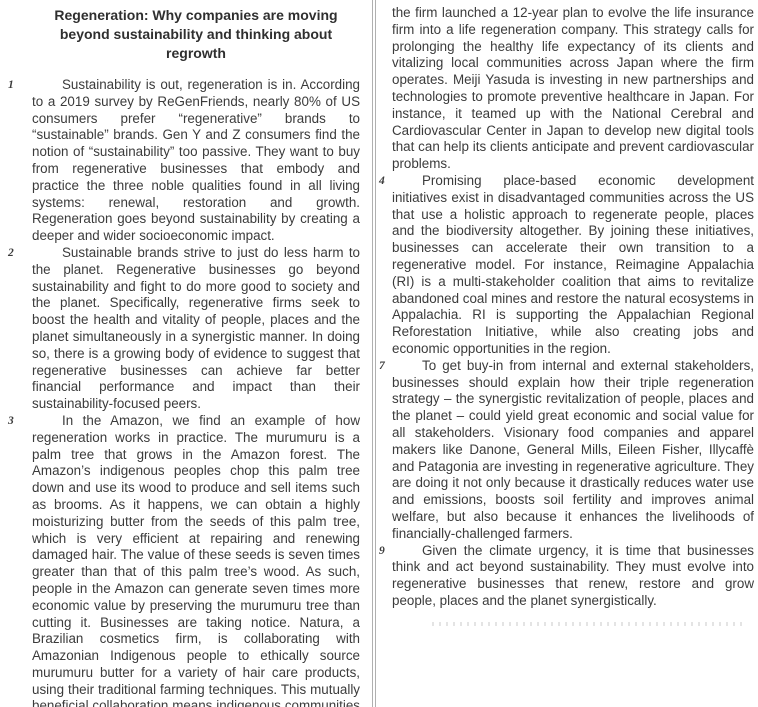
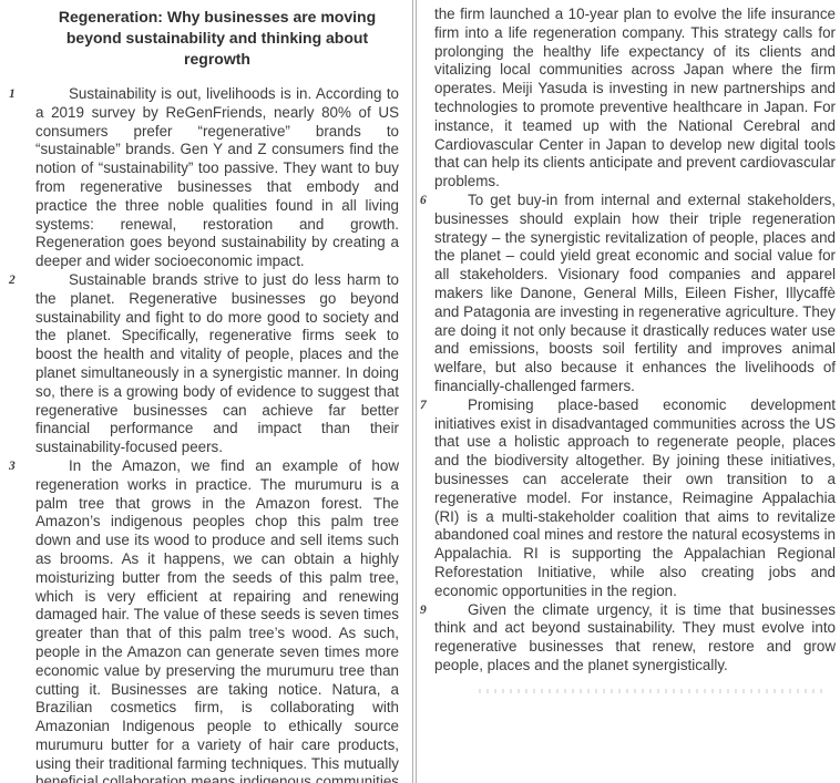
- Regeneration: Why companies are moving beyond sustainability and thinking about regrowth
+ Regeneration: Why businesses are moving beyond sustainability and thinking about regrowth
  1
- Sustainability is out, regeneration is in. According to a 2019 survey by ReGenFriends, nearly 80% of US consumers prefer “regenerative” brands to “sustainable” brands. Gen Y and Z consumers find the notion of “sustainability” too passive. They want to buy from regenerative businesses that embody and practice the three noble qualities found in all living systems: renewal, restoration and growth. Regeneration goes beyond sustainability by creating a deeper and wider socioeconomic impact.
+ Sustainability is out, livelihoods is in. According to a 2019 survey by ReGenFriends, nearly 80% of US consumers prefer “regenerative” brands to “sustainable” brands. Gen Y and Z consumers find the notion of “sustainability” too passive. They want to buy from regenerative businesses that embody and practice the three noble qualities found in all living systems: renewal, restoration and growth. Regeneration goes beyond sustainability by creating a deeper and wider socioeconomic impact.
  2
  Sustainable brands strive to just do less harm to the planet. Regenerative businesses go beyond sustainability and fight to do more good to society and the planet. Specifically, regenerative firms seek to boost the health and vitality of people, places and the planet simultaneously in a synergistic manner. In doing so, there is a growing body of evidence to suggest that regenerative businesses can achieve far better financial performance and impact than their sustainability-focused peers.
  3
  In the Amazon, we find an example of how regeneration works in practice. The murumuru is a palm tree that grows in the Amazon forest. The Amazon’s indigenous peoples chop this palm tree down and use its wood to produce and sell items such as brooms. As it happens, we can obtain a highly moisturizing butter from the seeds of this palm tree, which is very efficient at repairing and renewing damaged hair. The value of these seeds is seven times greater than that of this palm tree’s wood. As such, people in the Amazon can generate seven times more economic value by preserving the murumuru tree than cutting it. Businesses are taking notice. Natura, a Brazilian cosmetics firm, is collaborating with Amazonian Indigenous people to ethically source murumuru butter for a variety of hair care products, using their traditional farming techniques. This mutually beneficial collaboration means indigenous communities
- the firm launched a 12-year plan to evolve the life insurance firm into a life regeneration company. This strategy calls for prolonging the healthy life expectancy of its clients and vitalizing local communities across Japan where the firm operates. Meiji Yasuda is investing in new partnerships and technologies to promote preventive healthcare in Japan. For instance, it teamed up with the National Cerebral and Cardiovascular Center in Japan to develop new digital tools that can help its clients anticipate and prevent cardiovascular problems.
+ the firm launched a 10-year plan to evolve the life insurance firm into a life regeneration company. This strategy calls for prolonging the healthy life expectancy of its clients and vitalizing local communities across Japan where the firm operates. Meiji Yasuda is investing in new partnerships and technologies to promote preventive healthcare in Japan. For instance, it teamed up with the National Cerebral and Cardiovascular Center in Japan to develop new digital tools that can help its clients anticipate and prevent cardiovascular problems.
- 4
+ 6
- Promising place-based economic development initiatives exist in disadvantaged communities across the US that use a holistic approach to regenerate people, places and the biodiversity altogether. By joining these initiatives, businesses can accelerate their own transition to a regenerative model. For instance, Reimagine Appalachia (RI) is a multi-stakeholder coalition that aims to revitalize abandoned coal mines and restore the natural ecosystems in Appalachia. RI is supporting the Appalachian Regional Reforestation Initiative, while also creating jobs and economic opportunities in the region.
+ To get buy-in from internal and external stakeholders, businesses should explain how their triple regeneration strategy – the synergistic revitalization of people, places and the planet – could yield great economic and social value for all stakeholders. Visionary food companies and apparel makers like Danone, General Mills, Eileen Fisher, Illycaffè and Patagonia are investing in regenerative agriculture. They are doing it not only because it drastically reduces water use and emissions, boosts soil fertility and improves animal welfare, but also because it enhances the livelihoods of financially-challenged farmers.
  7
- To get buy-in from internal and external stakeholders, businesses should explain how their triple regeneration strategy – the synergistic revitalization of people, places and the planet – could yield great economic and social value for all stakeholders. Visionary food companies and apparel makers like Danone, General Mills, Eileen Fisher, Illycaffè and Patagonia are investing in regenerative agriculture. They are doing it not only because it drastically reduces water use and emissions, boosts soil fertility and improves animal welfare, but also because it enhances the livelihoods of financially-challenged farmers.
+ Promising place-based economic development initiatives exist in disadvantaged communities across the US that use a holistic approach to regenerate people, places and the biodiversity altogether. By joining these initiatives, businesses can accelerate their own transition to a regenerative model. For instance, Reimagine Appalachia (RI) is a multi-stakeholder coalition that aims to revitalize abandoned coal mines and restore the natural ecosystems in Appalachia. RI is supporting the Appalachian Regional Reforestation Initiative, while also creating jobs and economic opportunities in the region.
  9
  Given the climate urgency, it is time that businesses think and act beyond sustainability. They must evolve into regenerative businesses that renew, restore and grow people, places and the planet synergistically.
